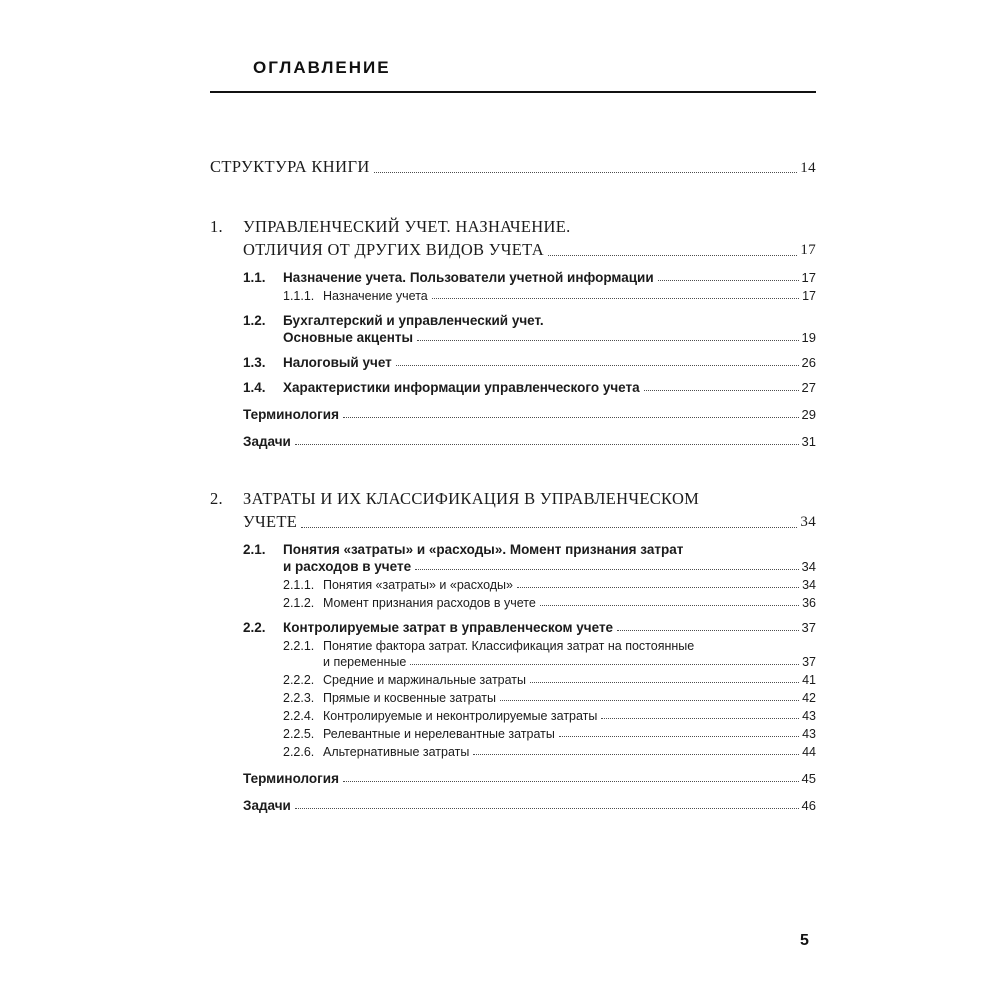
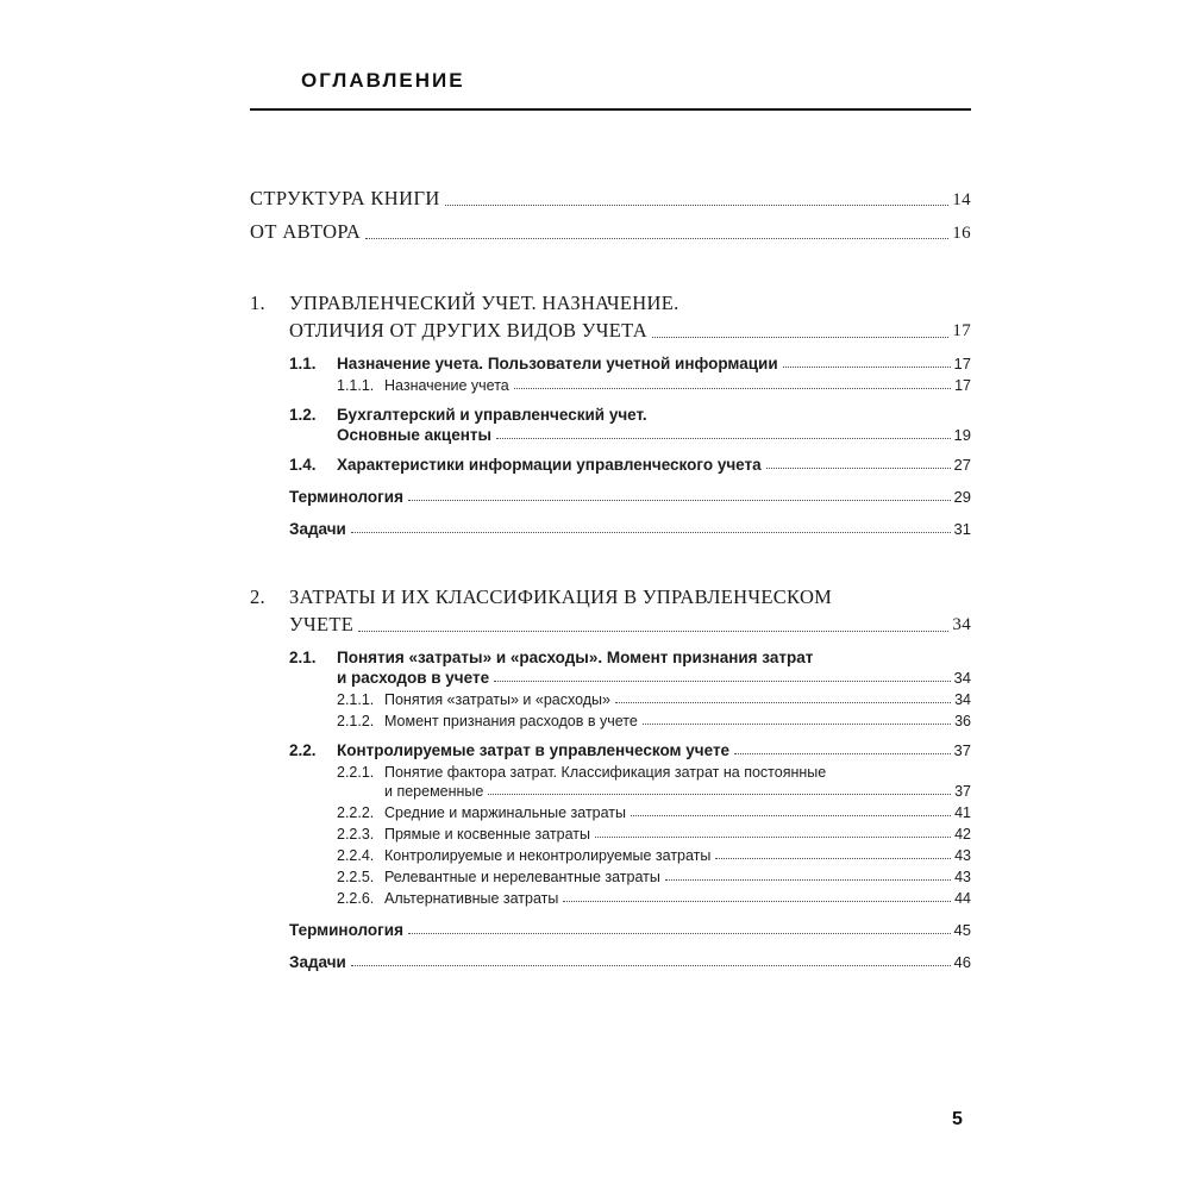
  ОГЛАВЛЕНИЕ
  СТРУКТУРА КНИГИ
  14
+ ОТ АВТОРА
+ 16
  1. УПРАВЛЕНЧЕСКИЙ УЧЕТ. НАЗНАЧЕНИЕ.
  ОТЛИЧИЯ ОТ ДРУГИХ ВИДОВ УЧЕТА
  17
  1.1.
  Назначение учета. Пользователи учетной информации
  17
  1.1.1.
  Назначение учета
  17
  1.2. Бухгалтерский и управленческий учет.
  Основные акценты
  19
- 1.3.
- Налоговый учет
- 26
  1.4.
  Характеристики информации управленческого учета
  27
  Терминология
  29
  Задачи
  31
  2. ЗАТРАТЫ И ИХ КЛАССИФИКАЦИЯ В УПРАВЛЕНЧЕСКОМ
  УЧЕТЕ
  34
  2.1. Понятия «затраты» и «расходы». Момент признания затрат
  и расходов в учете
  34
  2.1.1.
  Понятия «затраты» и «расходы»
  34
  2.1.2.
  Момент признания расходов в учете
  36
  2.2.
  Контролируемые затрат в управленческом учете
  37
  2.2.1. Понятие фактора затрат. Классификация затрат на постоянные
  и переменные
  37
  2.2.2.
  Средние и маржинальные затраты
  41
  2.2.3.
  Прямые и косвенные затраты
  42
  2.2.4.
  Контролируемые и неконтролируемые затраты
  43
  2.2.5.
  Релевантные и нерелевантные затраты
  43
  2.2.6.
  Альтернативные затраты
  44
  Терминология
  45
  Задачи
  46
  5
